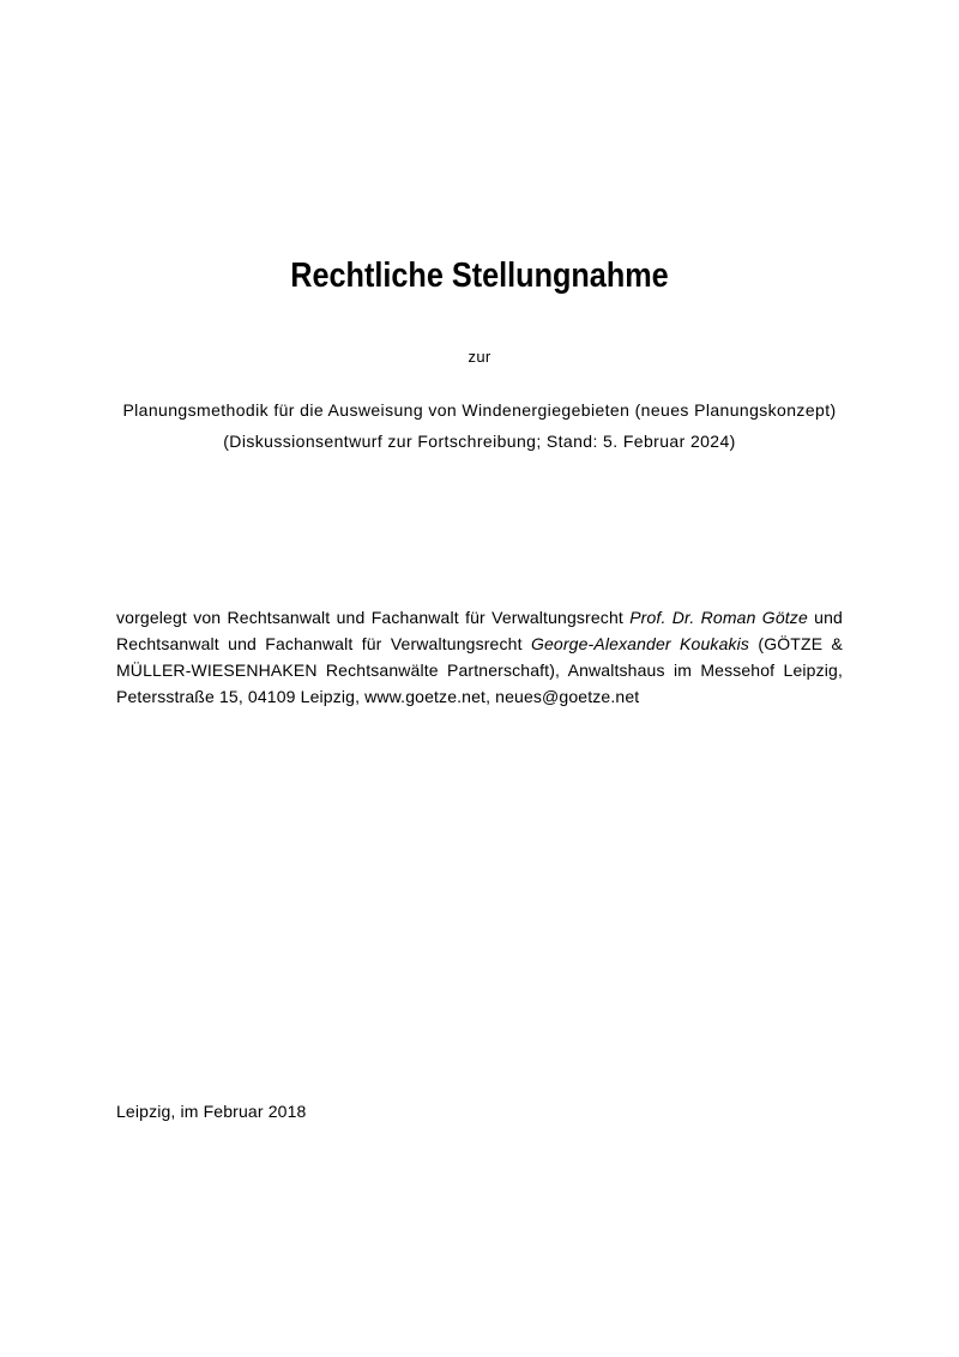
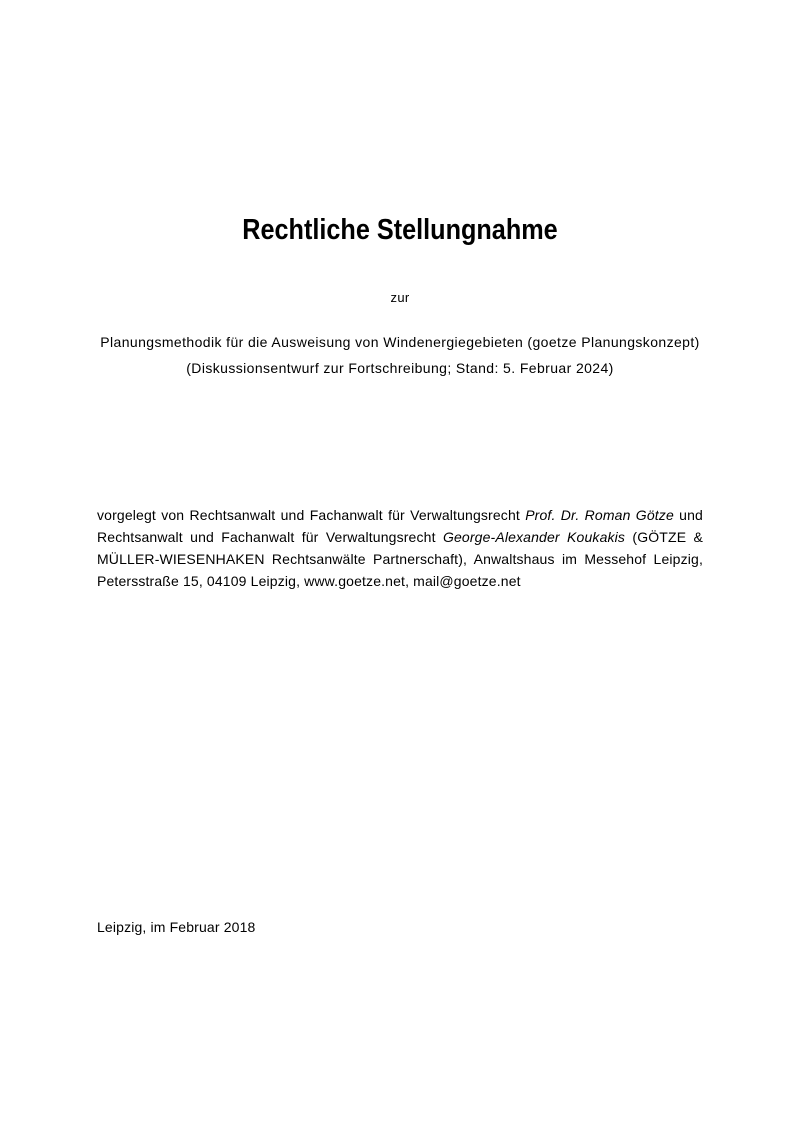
  Rechtliche Stellungnahme
  zur
- Planungsmethodik für die Ausweisung von Windenergiegebieten (neues Planungskonzept)
+ Planungsmethodik für die Ausweisung von Windenergiegebieten (goetze Planungskonzept)
  (Diskussionsentwurf zur Fortschreibung; Stand: 5. Februar 2024)
- vorgelegt von Rechtsanwalt und Fachanwalt für Verwaltungsrecht Prof. Dr. Roman Götze und Rechtsanwalt und Fachanwalt für Verwaltungsrecht George-Alexander Koukakis (GÖTZE & MÜLLER-WIESENHAKEN Rechtsanwälte Partnerschaft), Anwaltshaus im Messehof Leipzig, Petersstraße 15, 04109 Leipzig, www.goetze.net, neues@goetze.net
+ vorgelegt von Rechtsanwalt und Fachanwalt für Verwaltungsrecht Prof. Dr. Roman Götze und Rechtsanwalt und Fachanwalt für Verwaltungsrecht George-Alexander Koukakis (GÖTZE & MÜLLER-WIESENHAKEN Rechtsanwälte Partnerschaft), Anwaltshaus im Messehof Leipzig, Petersstraße 15, 04109 Leipzig, www.goetze.net, mail@goetze.net
  Leipzig, im Februar 2018
